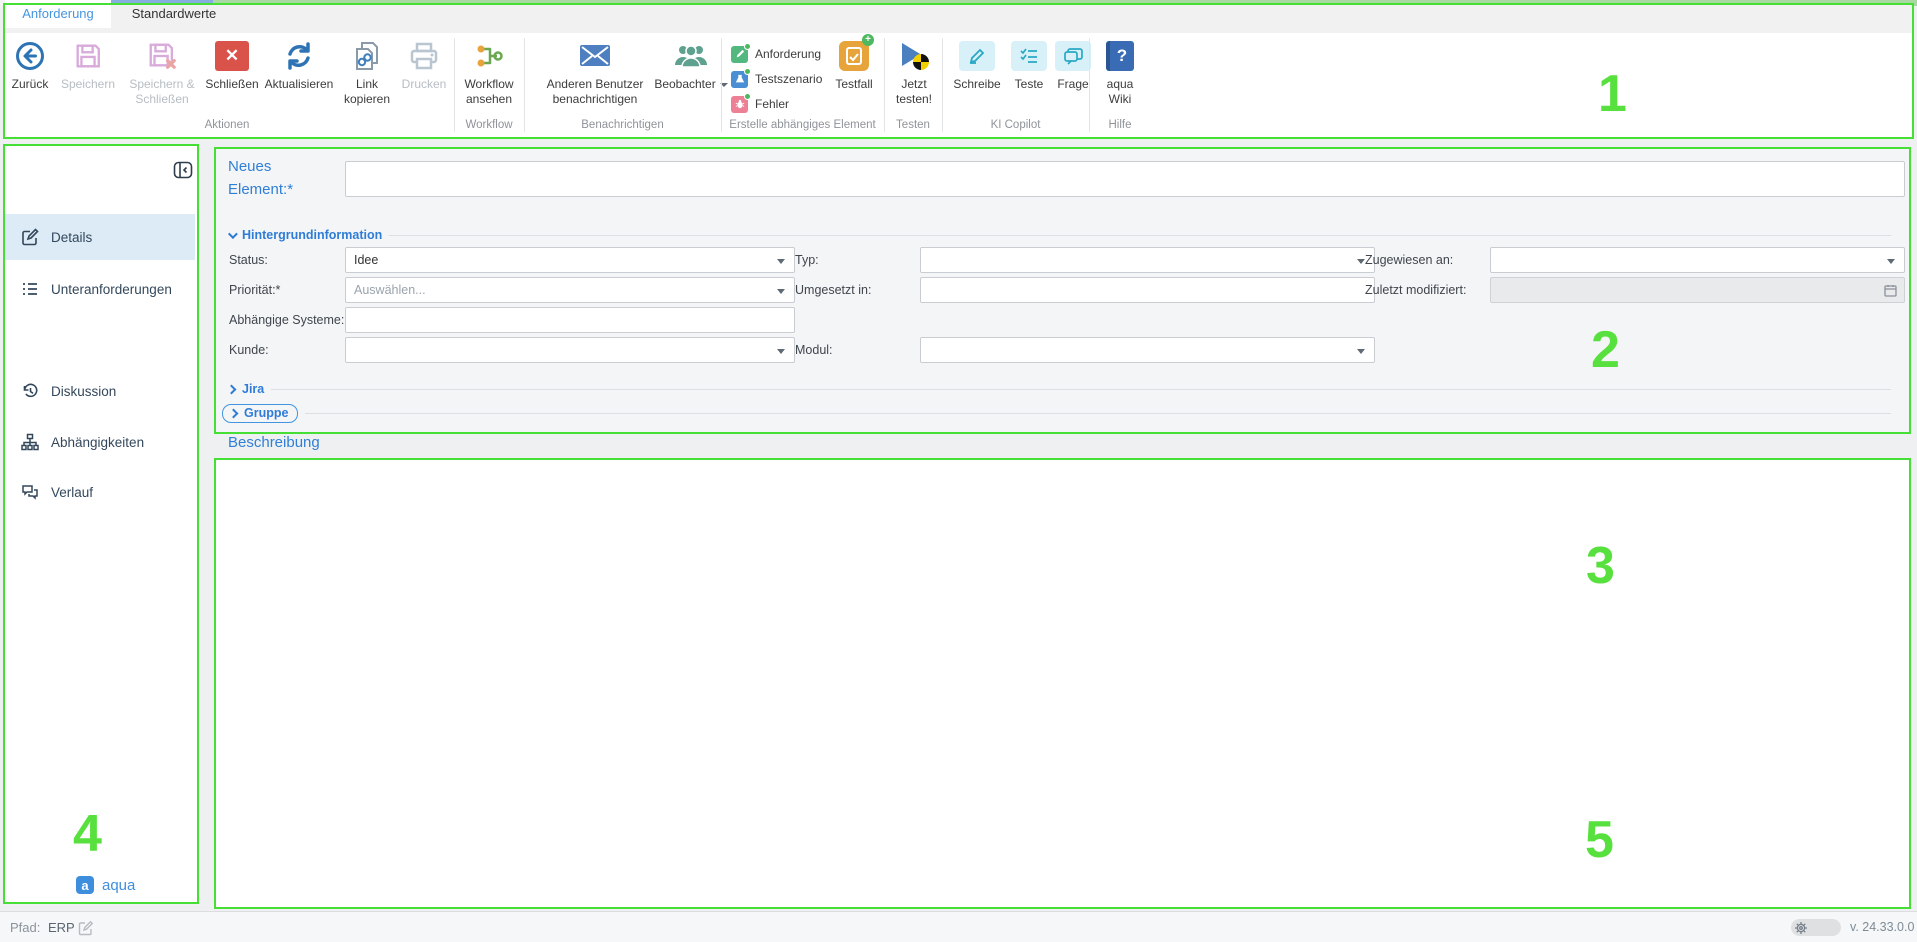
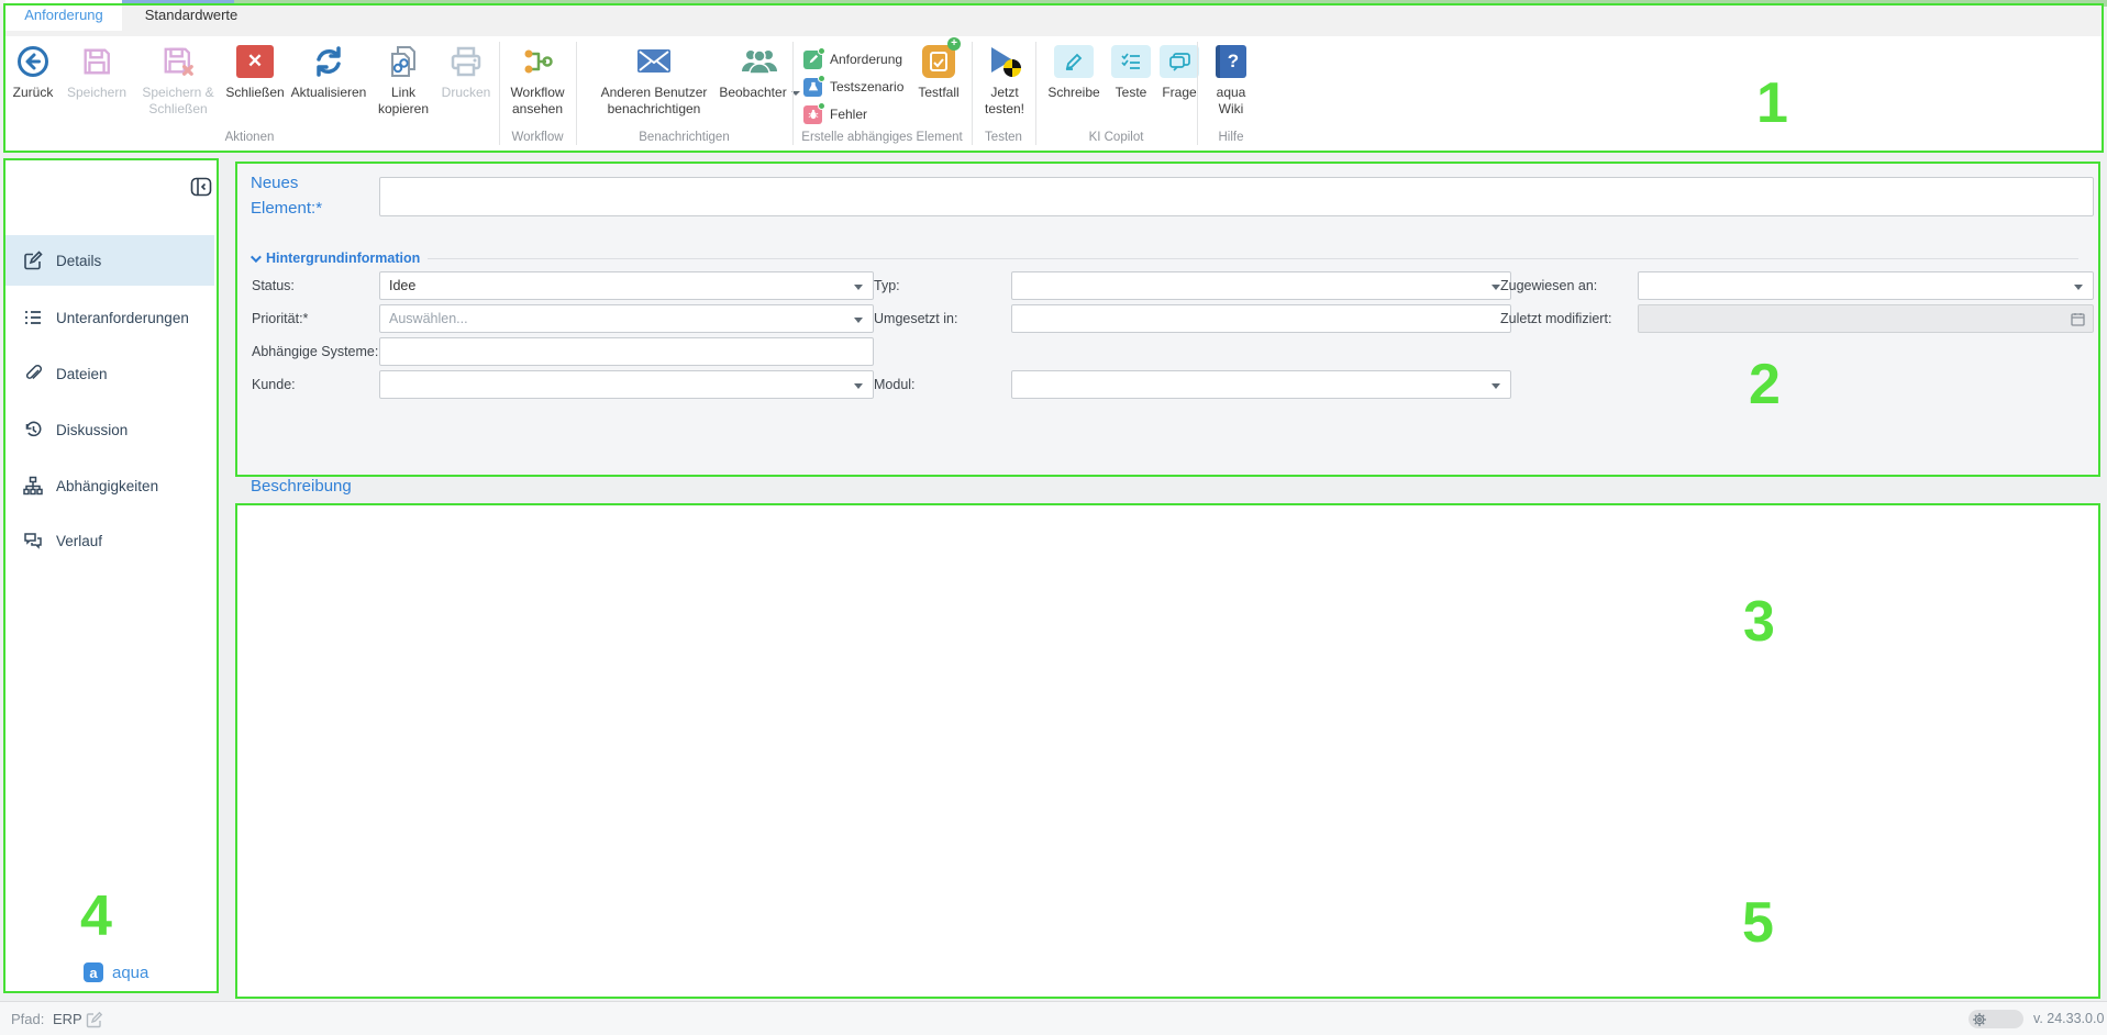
  Anforderung
  Standardwerte
  Zurück
  Speichern
  Speichern & Schließen
  ✕
  Schließen
  Aktualisieren
  Link kopieren
  Drucken
  Aktionen
  Workflow ansehen
  Workflow
  Anderen Benutzer benachrichtigen
  Beobachter
  Benachrichtigen
  Anforderung
  Testszenario
  Fehler
  +
  Testfall
  Erstelle abhängiges Element
  Jetzt testen!
  Testen
  Schreibe
  Teste
  Frage
  KI Copilot
  ?
  aqua Wiki
  Hilfe
  Details
  Unteranforderungen
+ Dateien
  Diskussion
  Abhängigkeiten
  Verlauf
  a
  aqua
  Neues Element:*
  Hintergrundinformation
  Status:
  Idee
  Typ:
  Zugewiesen an:
  Priorität:*
  Auswählen...
  Umgesetzt in:
  Zuletzt modifiziert:
  Abhängige Systeme:
  Kunde:
  Modul:
- Jira
- Gruppe
  Beschreibung
  Pfad:
  ERP
  v. 24.33.0.0
  1
  2
  3
  4
  5
